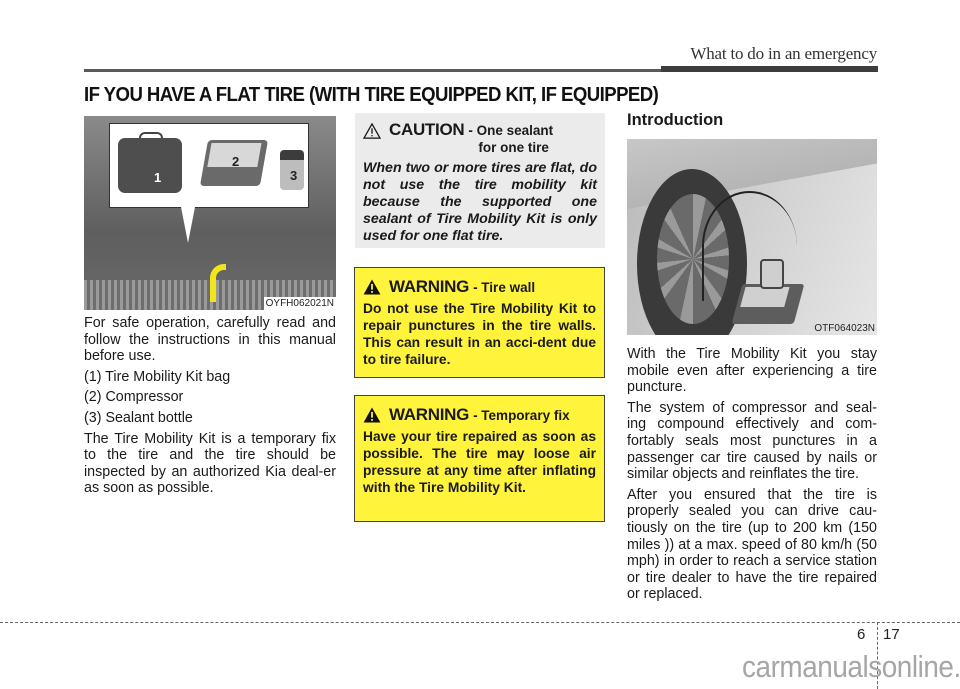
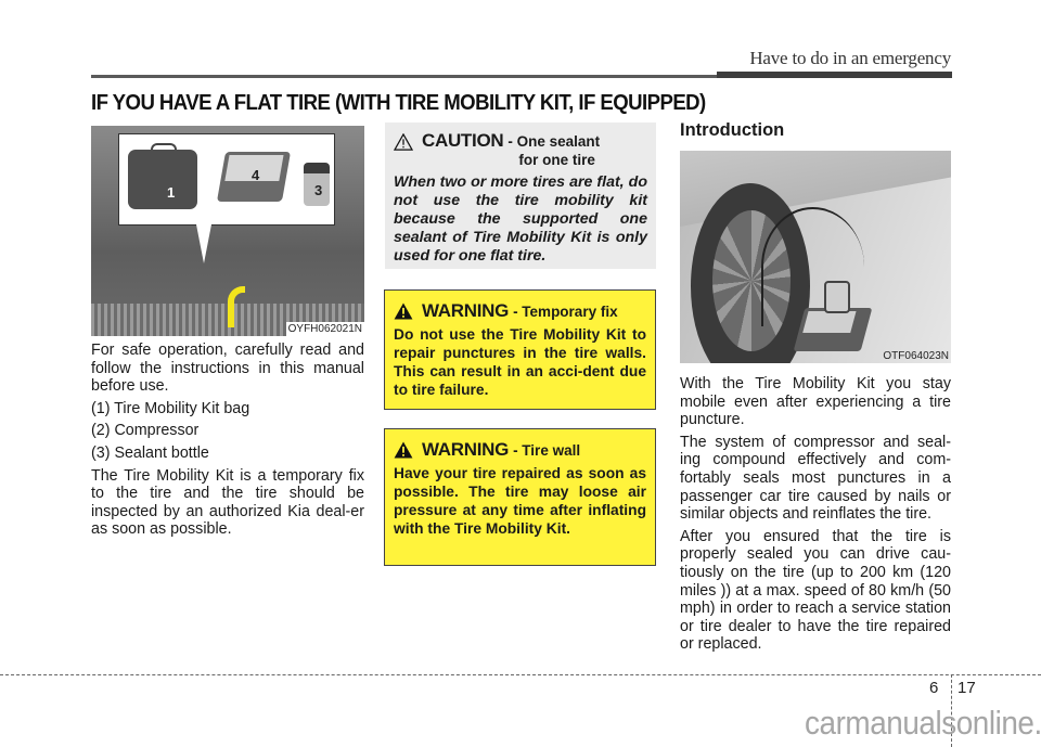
- What to do in an emergency
+ Have to do in an emergency
- IF YOU HAVE A FLAT TIRE (WITH TIRE EQUIPPED KIT, IF EQUIPPED)
+ IF YOU HAVE A FLAT TIRE (WITH TIRE MOBILITY KIT, IF EQUIPPED)
  1
- 2
+ 4
  3
  OYFH062021N
  For safe operation, carefully read and follow the instructions in this manual before use.
  (1) Tire Mobility Kit bag
  (2) Compressor
  (3) Sealant bottle
  The Tire Mobility Kit is a temporary fix to the tire and the tire should be inspected by an authorized Kia deal-er as soon as possible.
  CAUTION
  - One sealant
  for one tire
  When two or more tires are flat, do not use the tire mobility kit because the supported one sealant of Tire Mobility Kit is only used for one flat tire.
  WARNING
- - Tire wall
+ - Temporary fix
  Do not use the Tire Mobility Kit to repair punctures in the tire walls. This can result in an acci-dent due to tire failure.
  WARNING
- - Temporary fix
+ - Tire wall
  Have your tire repaired as soon as possible. The tire may loose air pressure at any time after inflating with the Tire Mobility Kit.
  Introduction
  OTF064023N
  With the Tire Mobility Kit you stay mobile even after experiencing a tire puncture.
  The system of compressor and seal-ing compound effectively and com-fortably seals most punctures in a passenger car tire caused by nails or similar objects and reinflates the tire.
- After you ensured that the tire is properly sealed you can drive cau-tiously on the tire (up to 200 km (150 miles )) at a max. speed of 80 km/h (50 mph) in order to reach a service station or tire dealer to have the tire repaired or replaced.
+ After you ensured that the tire is properly sealed you can drive cau-tiously on the tire (up to 200 km (120 miles )) at a max. speed of 80 km/h (50 mph) in order to reach a service station or tire dealer to have the tire repaired or replaced.
  6
  17
  carmanualsonline.
